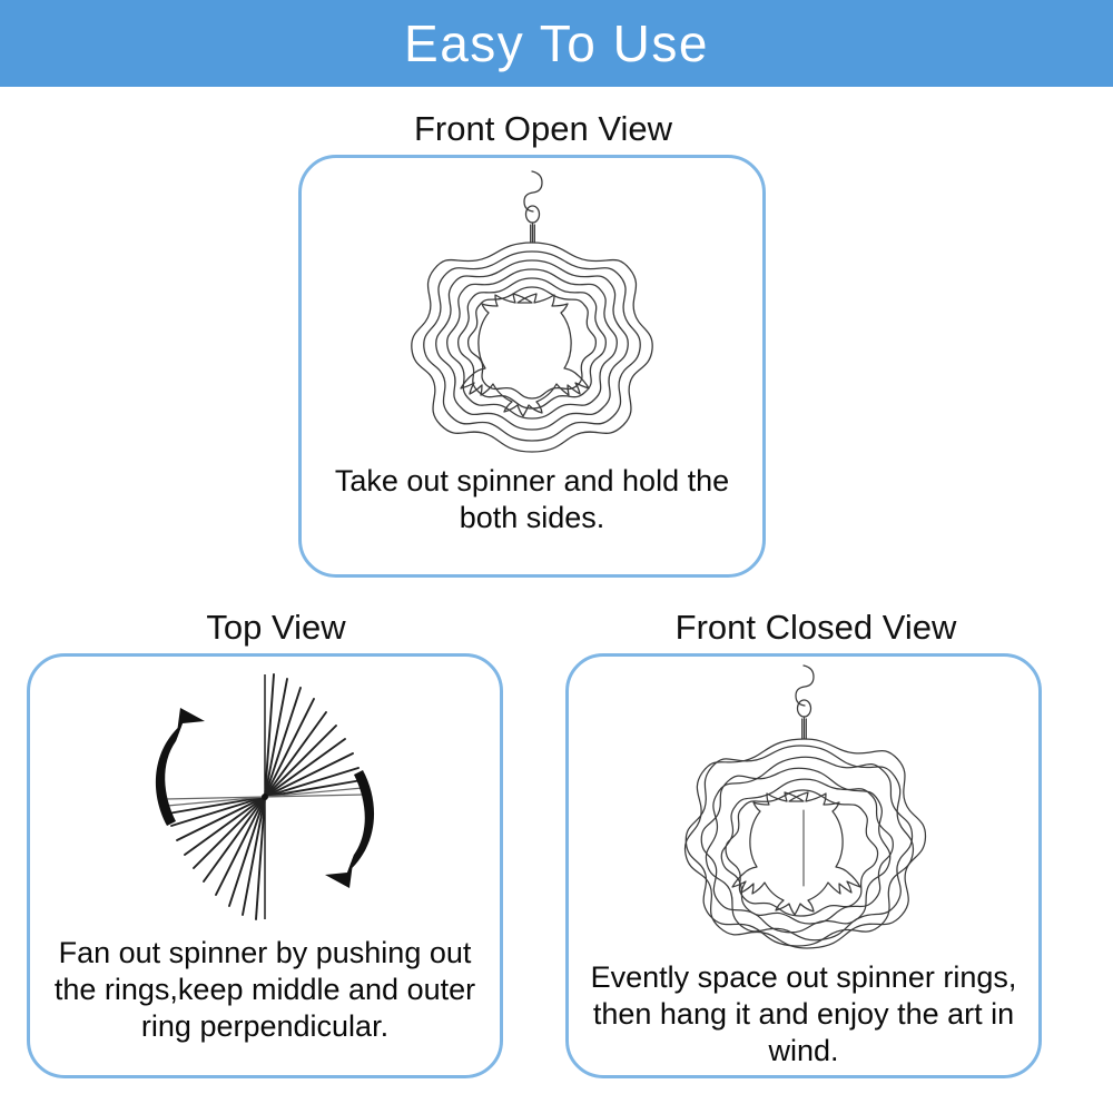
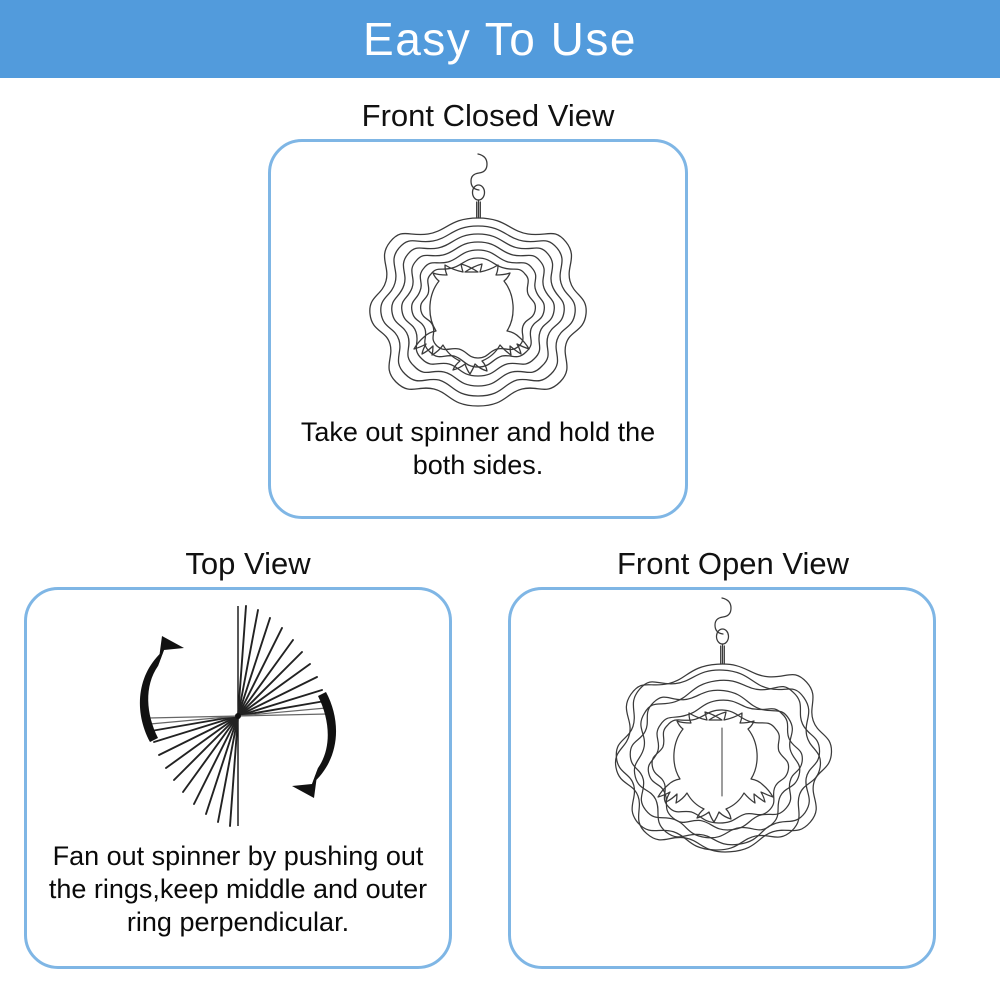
  Easy To Use
- Front Open View
+ Front Closed View
  Take out spinner and hold the both sides.
  Top View
  Fan out spinner by pushing out the rings,keep middle and outer ring perpendicular.
- Front Closed View
+ Front Open View
- Evently space out spinner rings, then hang it and enjoy the art in wind.
